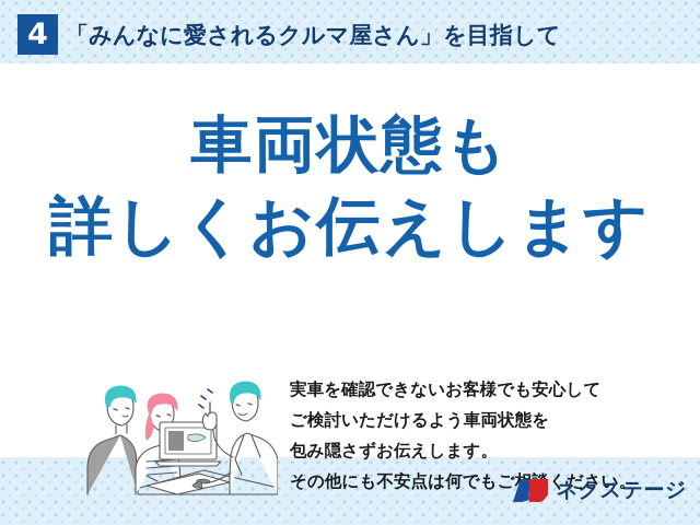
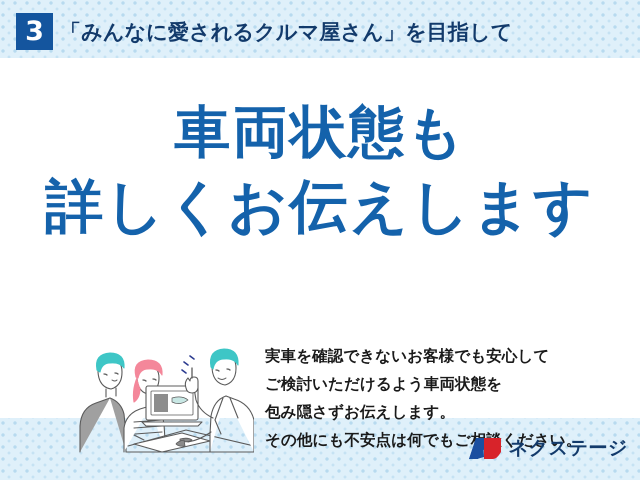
- 4
+ 3
  「みんなに愛されるクルマ屋さん」を目指して
  車両状態も
  詳しくお伝えします
  実車を確認できないお客様でも安心して
  ご検討いただけるよう車両状態を
  包み隠さずお伝えします。
  その他にも不安点は何でもごください。
  ネクステージ
